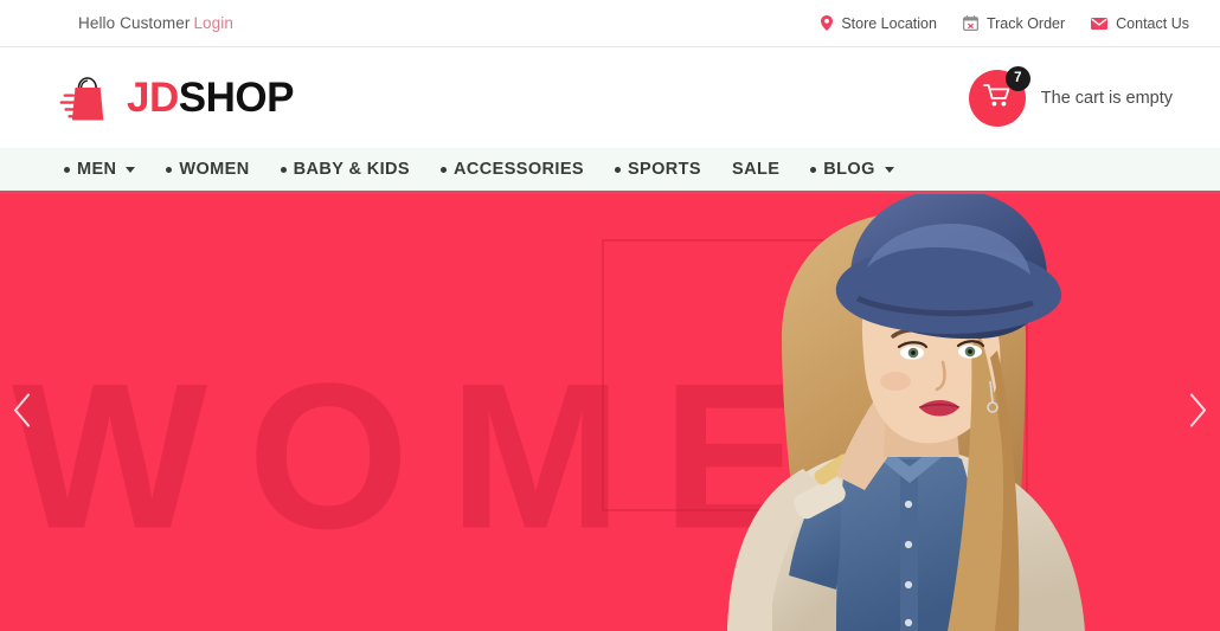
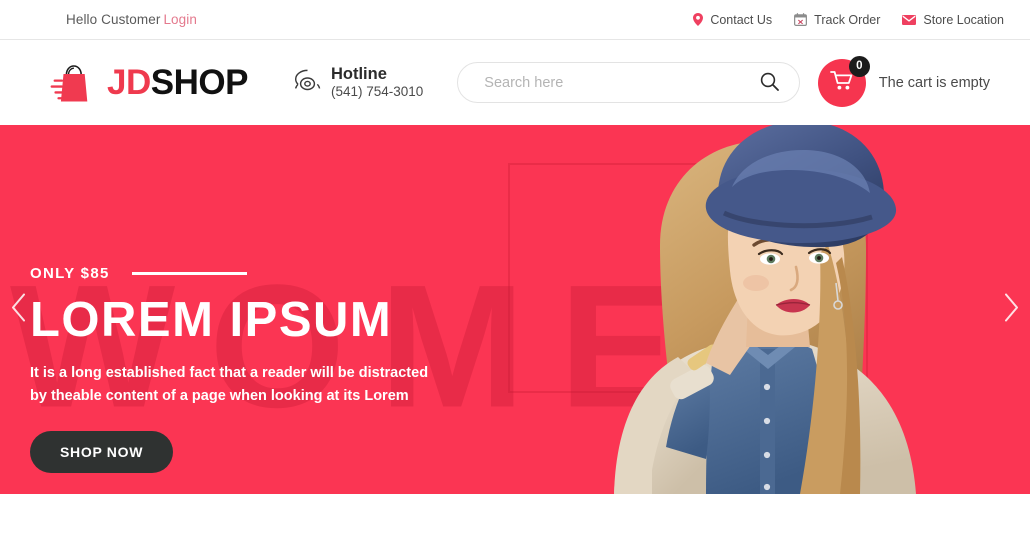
  Hello Customer Login
- Store Location
+ Contact Us
  Track Order
- Contact Us
+ Store Location
  JDSHOP
+ Hotline
+ (541) 754-3010
+ Search here
- 7
+ 0
  The cart is empty
- MEN
- WOMEN
- BABY & KIDS
- ACCESSORIES
- SPORTS
- SALE
- BLOG
  WOME
+ ONLY $85
+ LOREM IPSUM
+ It is a long established fact that a reader will be distracted by theable content of a page when looking at its Lorem
+ SHOP NOW
